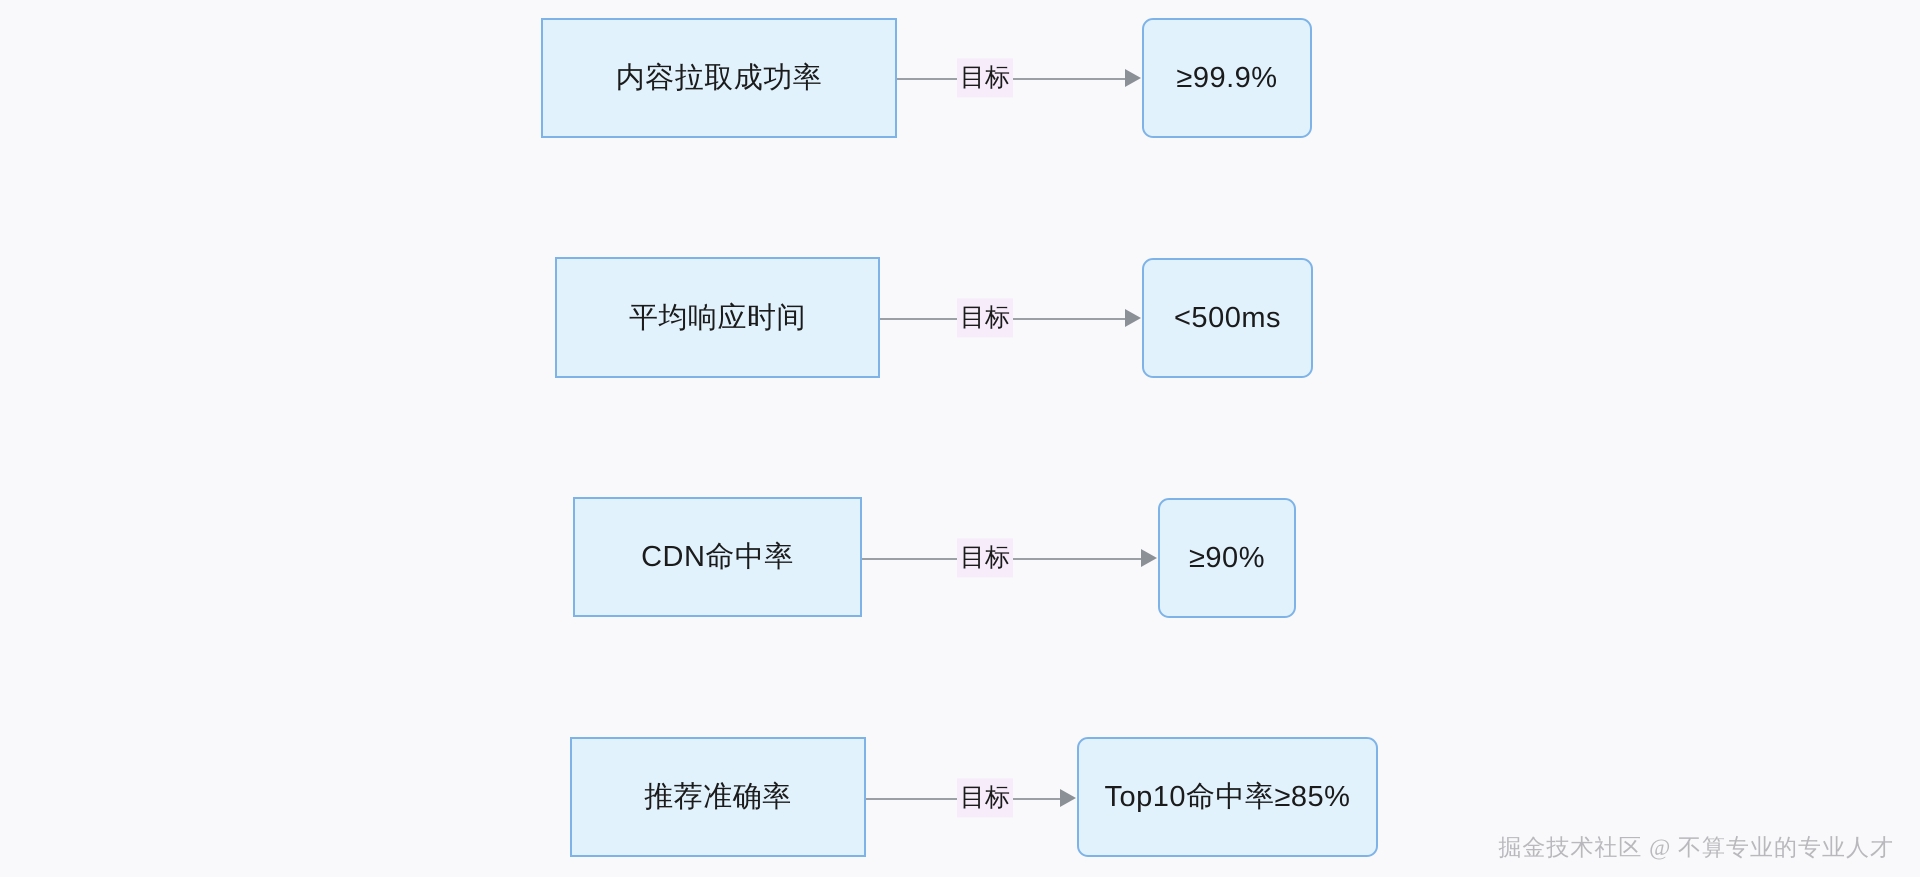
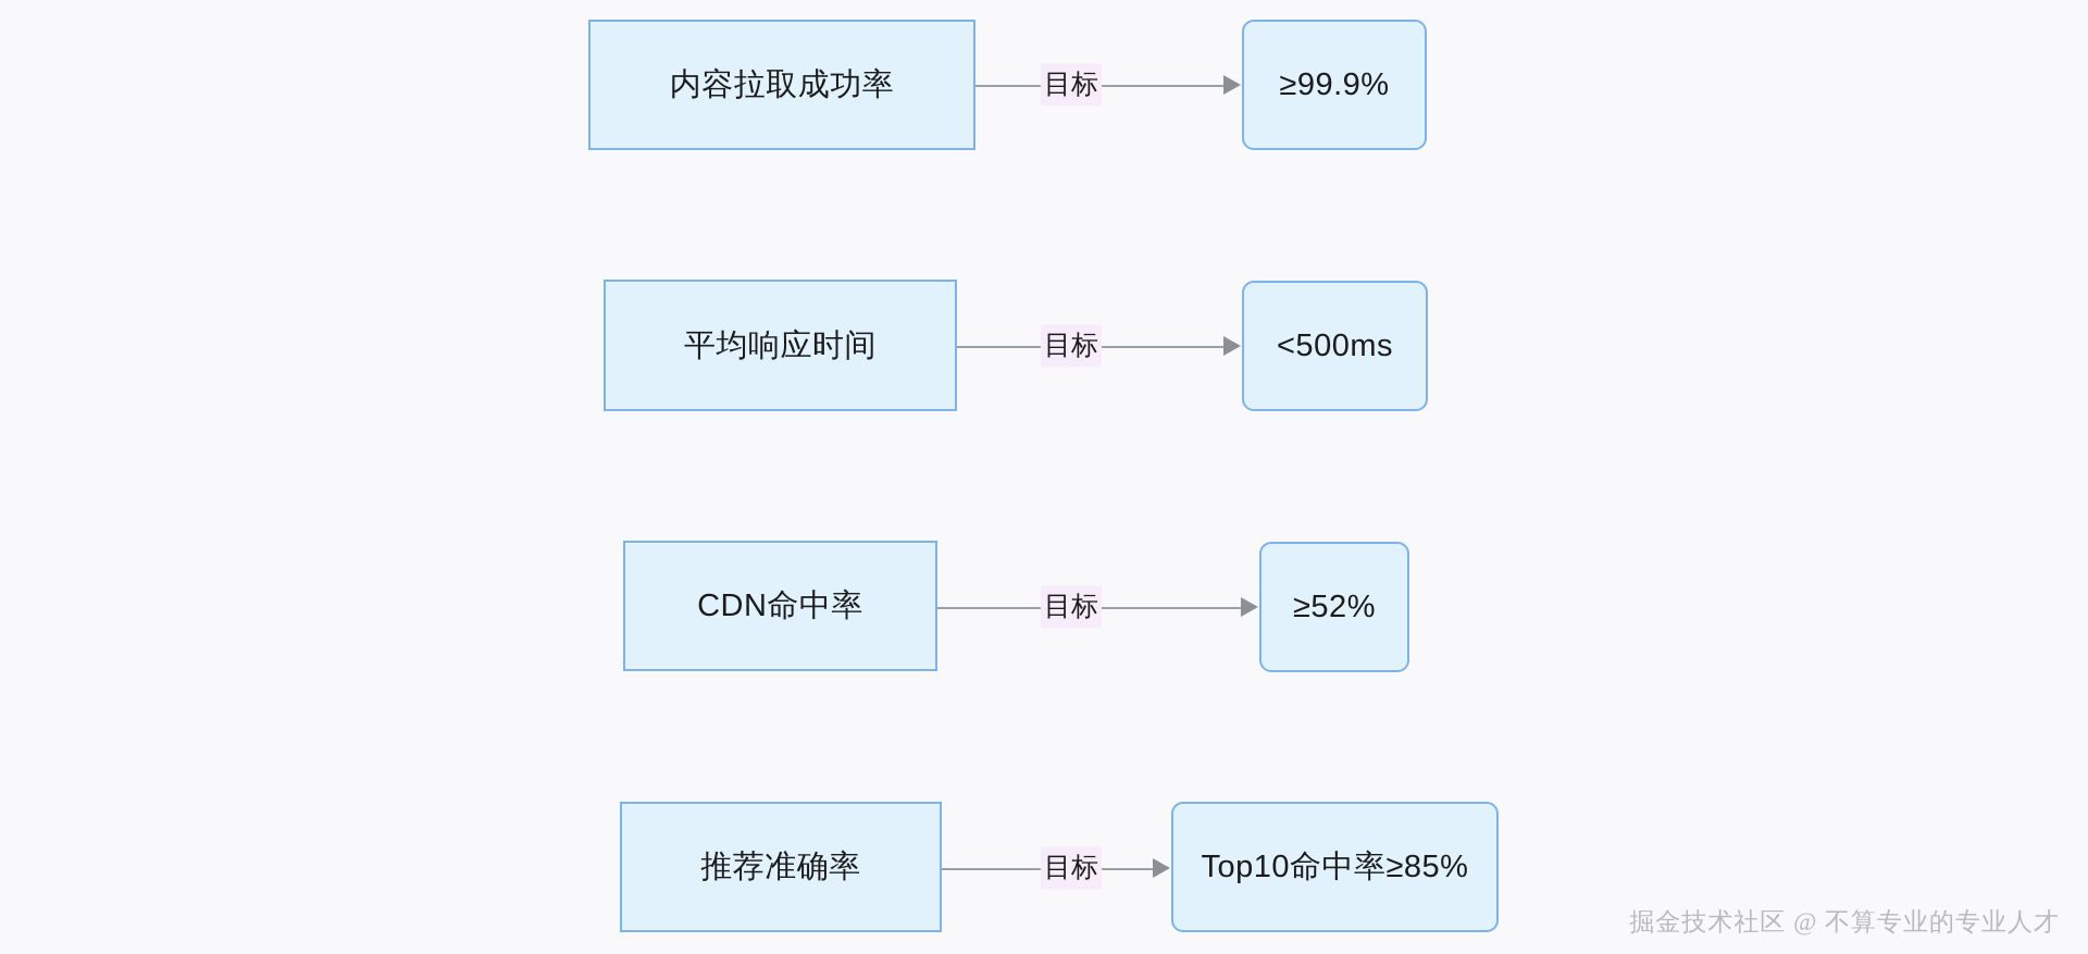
  内容拉取成功率
  目标
  ≥99.9%
  平均响应时间
  目标
  <500ms
  CDN命中率
  目标
- ≥90%
+ ≥52%
  推荐准确率
  目标
  Top10命中率≥85%
  掘金技术社区 @ 不算专业的专业人才
